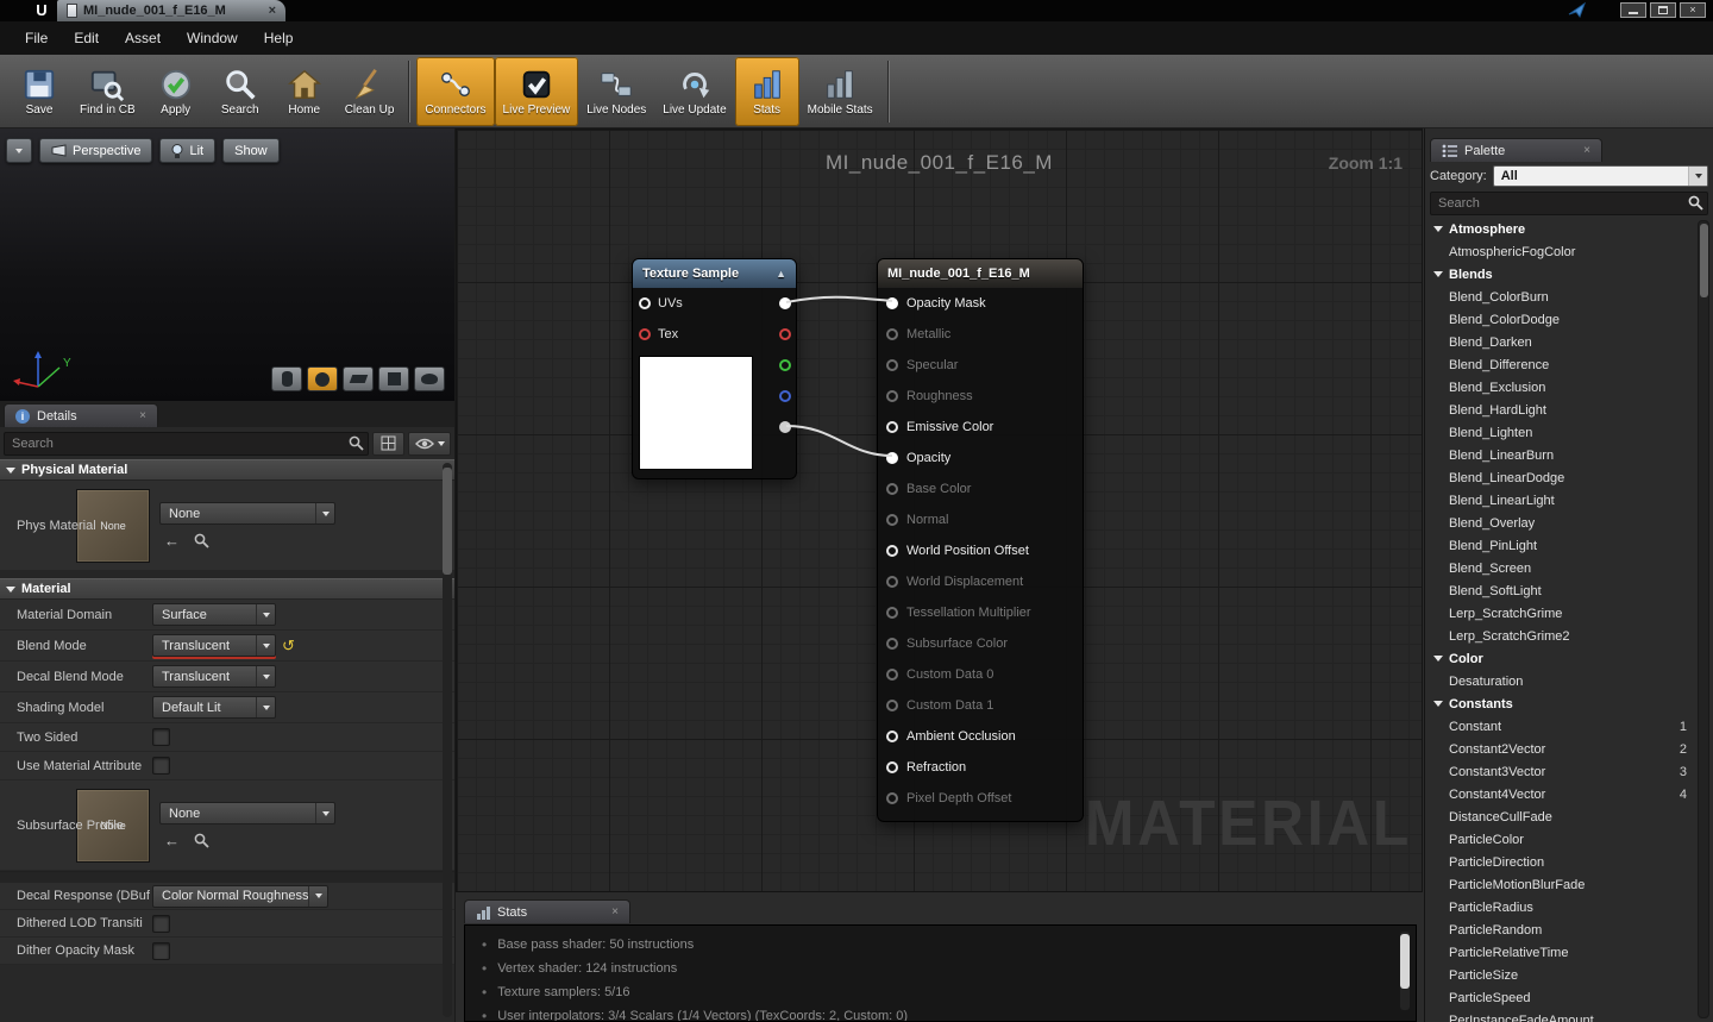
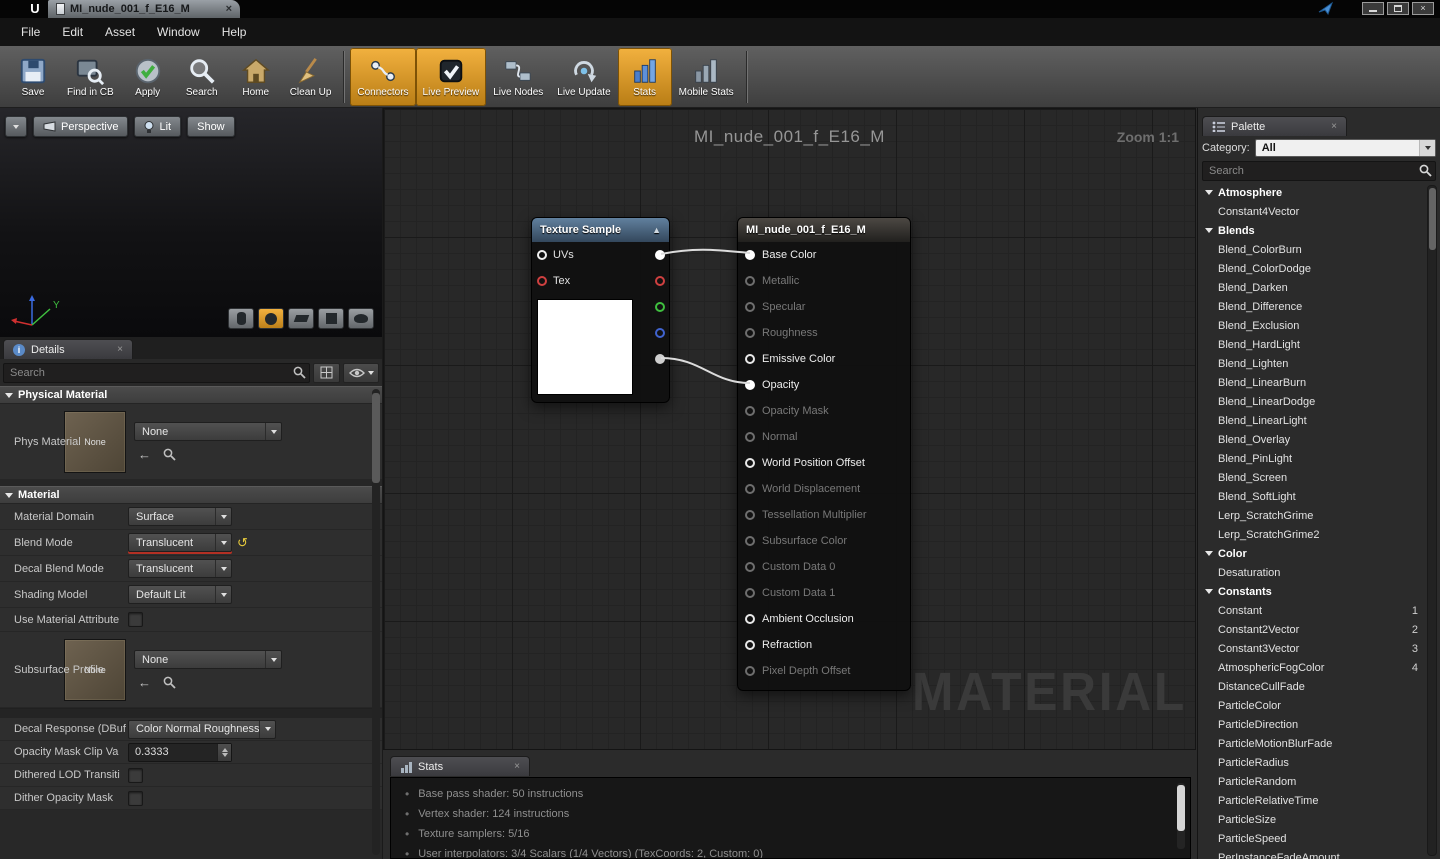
  U
  MI_nude_001_f_E16_M
  ×
  ×
  File
  Edit
  Asset
  Window
  Help
  Save
  Find in CB
  Apply
  Search
  Home
  Clean Up
  Connectors
  Live Preview
  Live Nodes
  Live Update
  Stats
  Mobile Stats
  Perspective
  Lit
  Show
  Y
  i
  Details
  ×
  Search
  Physical Material
  Phys Material
  None
  None
  ←
  Material
  Material Domain
  Surface
  Blend Mode
  Translucent
  ↺
  Decal Blend Mode
  Translucent
  Shading Model
  Default Lit
- Two Sided
  Use Material Attribute
  Subsurface Profile
  None
  None
  ←
  Decal Response (DBuf
  Color Normal Roughness
+ Opacity Mask Clip Va
+ 0.3333
  Dithered LOD Transiti
  Dither Opacity Mask
  MI_nude_001_f_E16_M
  Zoom 1:1
  MATERIAL
  Texture Sample
  ▲
  UVs
  Tex
  MI_nude_001_f_E16_M
- Opacity Mask
+ Base Color
  Metallic
  Specular
  Roughness
  Emissive Color
  Opacity
- Base Color
+ Opacity Mask
  Normal
  World Position Offset
  World Displacement
  Tessellation Multiplier
  Subsurface Color
  Custom Data 0
  Custom Data 1
  Ambient Occlusion
  Refraction
  Pixel Depth Offset
  Stats
  ×
  •
  Base pass shader: 50 instructions
  •
  Vertex shader: 124 instructions
  •
  Texture samplers: 5/16
  •
  User interpolators: 3/4 Scalars (1/4 Vectors) (TexCoords: 2, Custom: 0)
  Palette
  ×
  Category:
  All
  Search
  Atmosphere
- AtmosphericFogColor
+ Constant4Vector
  Blends
  Blend_ColorBurn
  Blend_ColorDodge
  Blend_Darken
  Blend_Difference
  Blend_Exclusion
  Blend_HardLight
  Blend_Lighten
  Blend_LinearBurn
  Blend_LinearDodge
  Blend_LinearLight
  Blend_Overlay
  Blend_PinLight
  Blend_Screen
  Blend_SoftLight
  Lerp_ScratchGrime
  Lerp_ScratchGrime2
  Color
  Desaturation
  Constants
  Constant
  1
  Constant2Vector
  2
  Constant3Vector
  3
- Constant4Vector
+ AtmosphericFogColor
  4
  DistanceCullFade
  ParticleColor
  ParticleDirection
  ParticleMotionBlurFade
  ParticleRadius
  ParticleRandom
  ParticleRelativeTime
  ParticleSize
  ParticleSpeed
  PerInstanceFadeAmount
